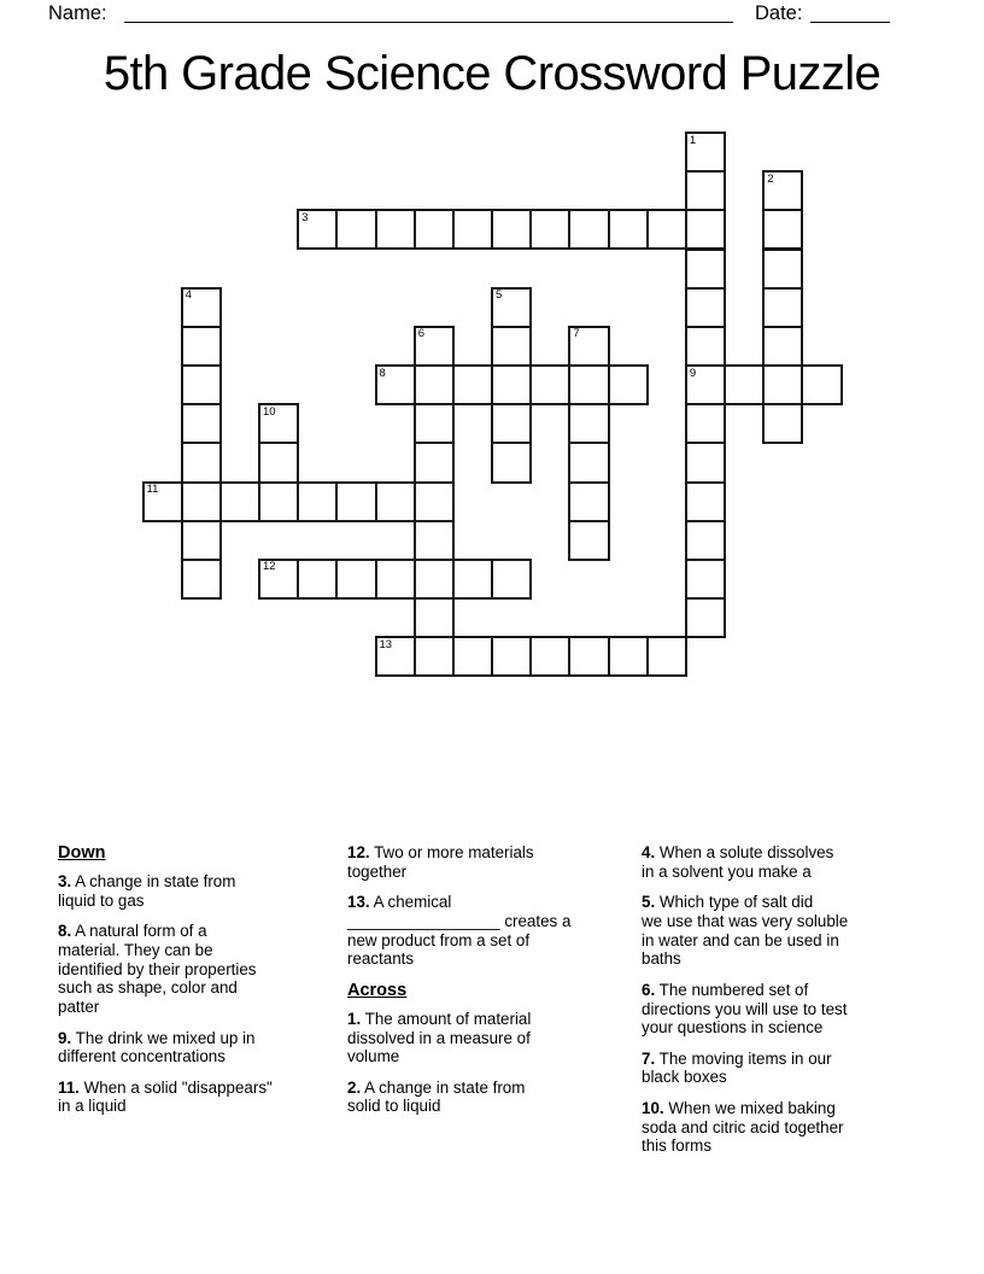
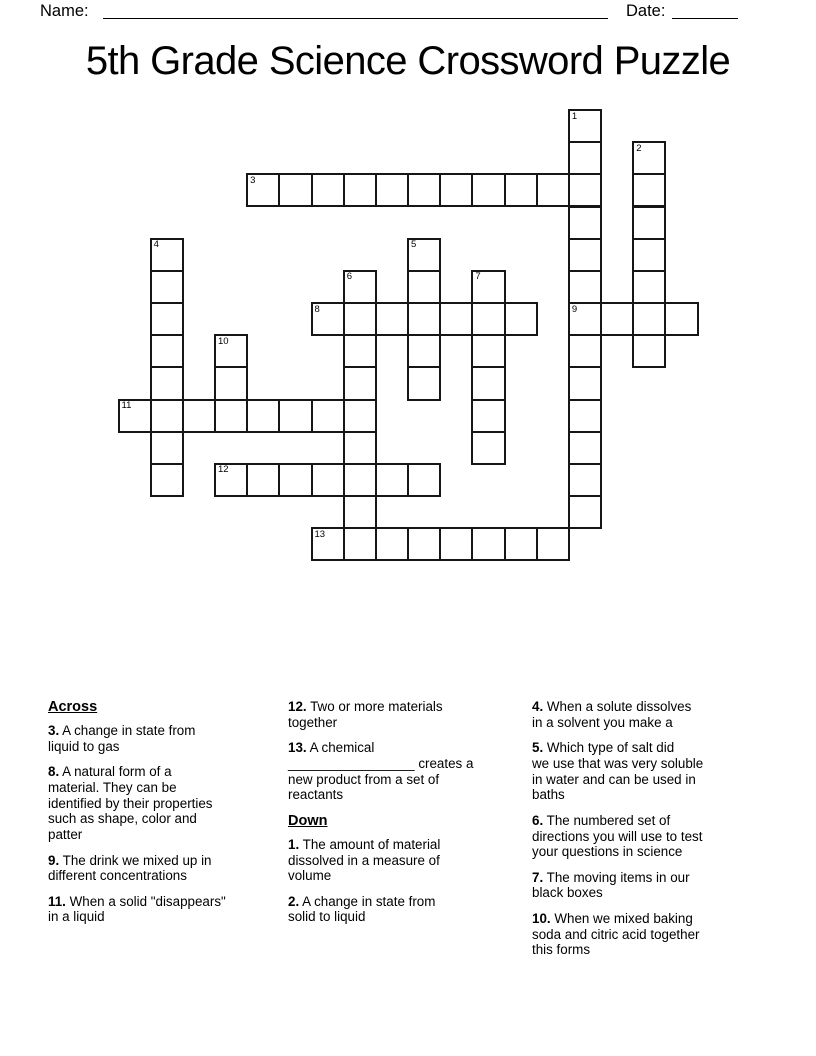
  Name:
  Date:
  5th Grade Science Crossword Puzzle
  1
  9
  2
  3
  4
  5
  6
  7
  8
  10
  11
  12
  13
- Down
+ Across
  3. A change in state from
  liquid to gas
  8. A natural form of a
  material. They can be
  identified by their properties
  such as shape, color and
  patter
  9. The drink we mixed up in
  different concentrations
  11. When a solid "disappears"
  in a liquid
  12. Two or more materials
  together
  13. A chemical
  _________________ creates a
  new product from a set of
  reactants
- Across
+ Down
  1. The amount of material
  dissolved in a measure of
  volume
  2. A change in state from
  solid to liquid
  4. When a solute dissolves
  in a solvent you make a
  5. Which type of salt did
  we use that was very soluble
  in water and can be used in
  baths
  6. The numbered set of
  directions you will use to test
  your questions in science
  7. The moving items in our
  black boxes
  10. When we mixed baking
  soda and citric acid together
  this forms
